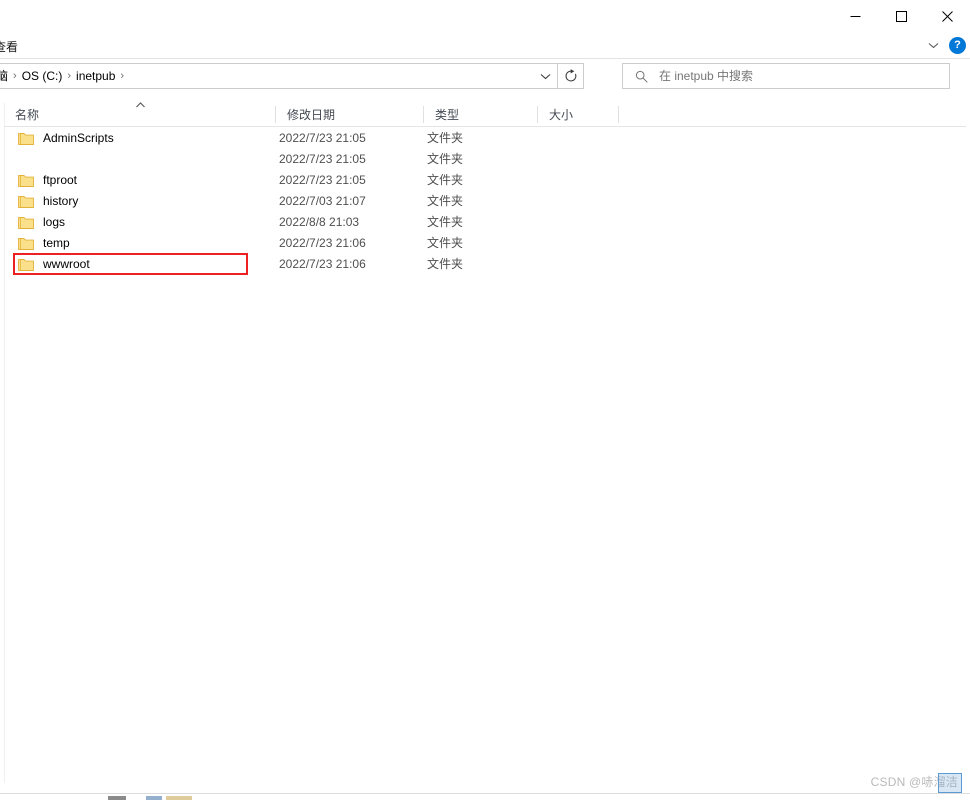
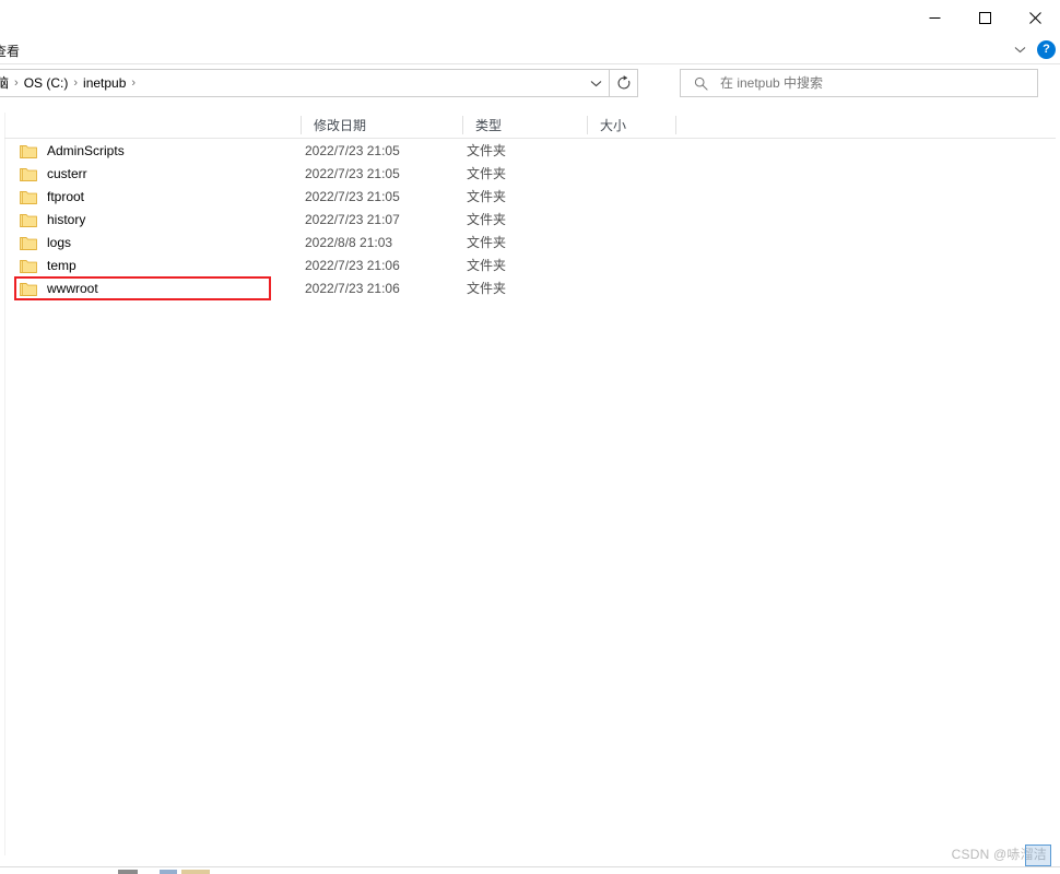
  查看
  ?
  脑
  ›
  OS (C:)
  ›
  inetpub
  ›
  在 inetpub 中搜索
- 名称
  修改日期
  类型
  大小
  AdminScripts
  2022/7/23 21:05
  文件夹
+ custerr
  2022/7/23 21:05
  文件夹
  ftproot
  2022/7/23 21:05
  文件夹
  history
- 2022/7/03 21:07
+ 2022/7/23 21:07
  文件夹
  logs
  2022/8/8 21:03
  文件夹
  temp
  2022/7/23 21:06
  文件夹
  wwwroot
  2022/7/23 21:06
  文件夹
  CSDN @哧溜洁
